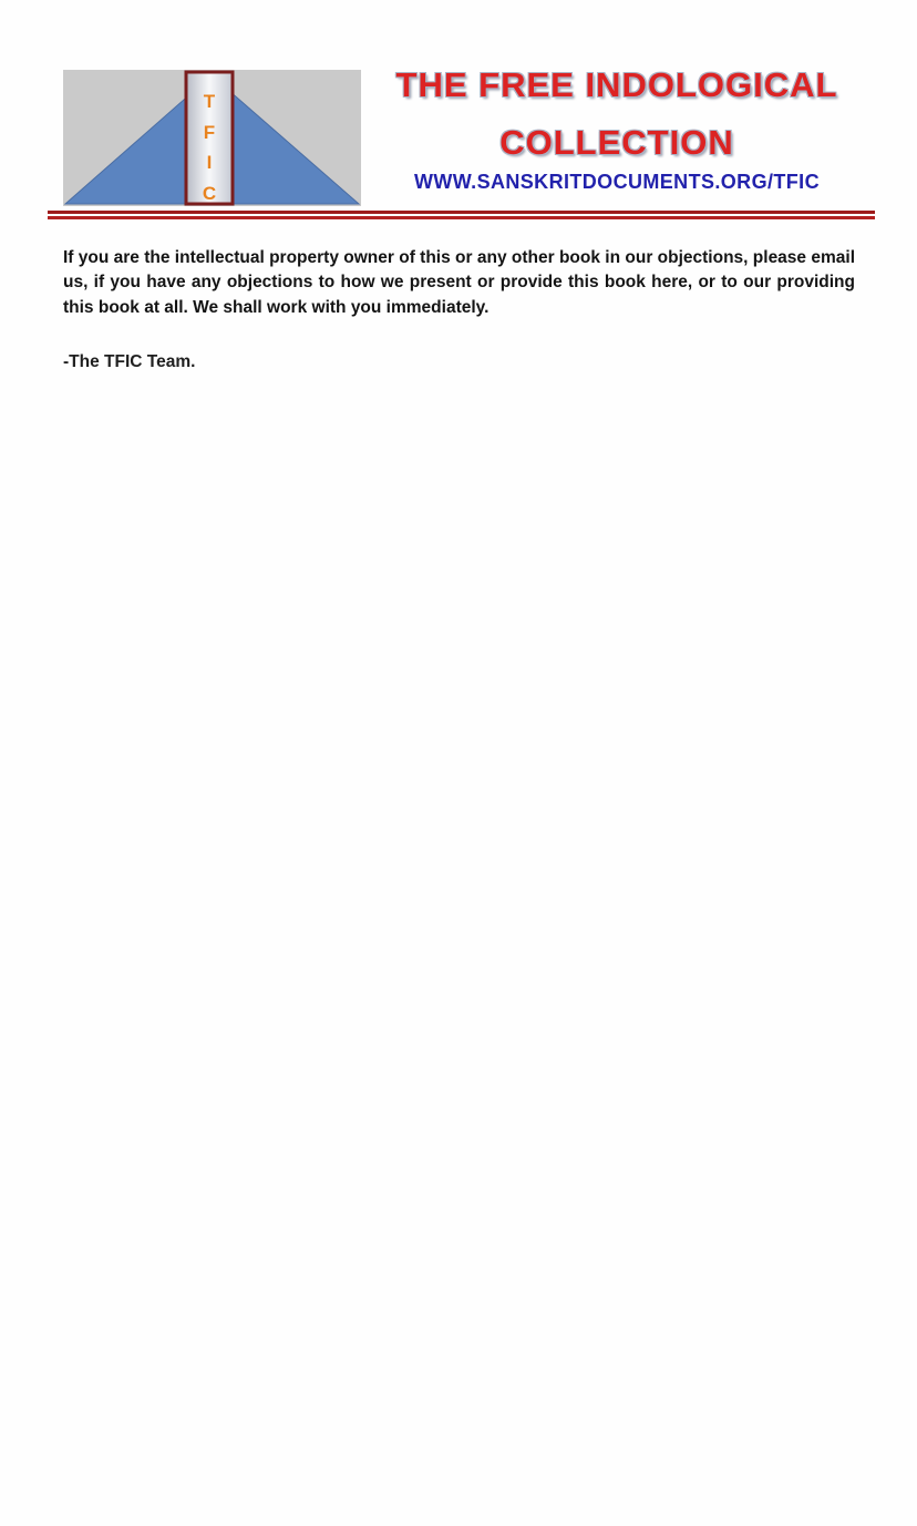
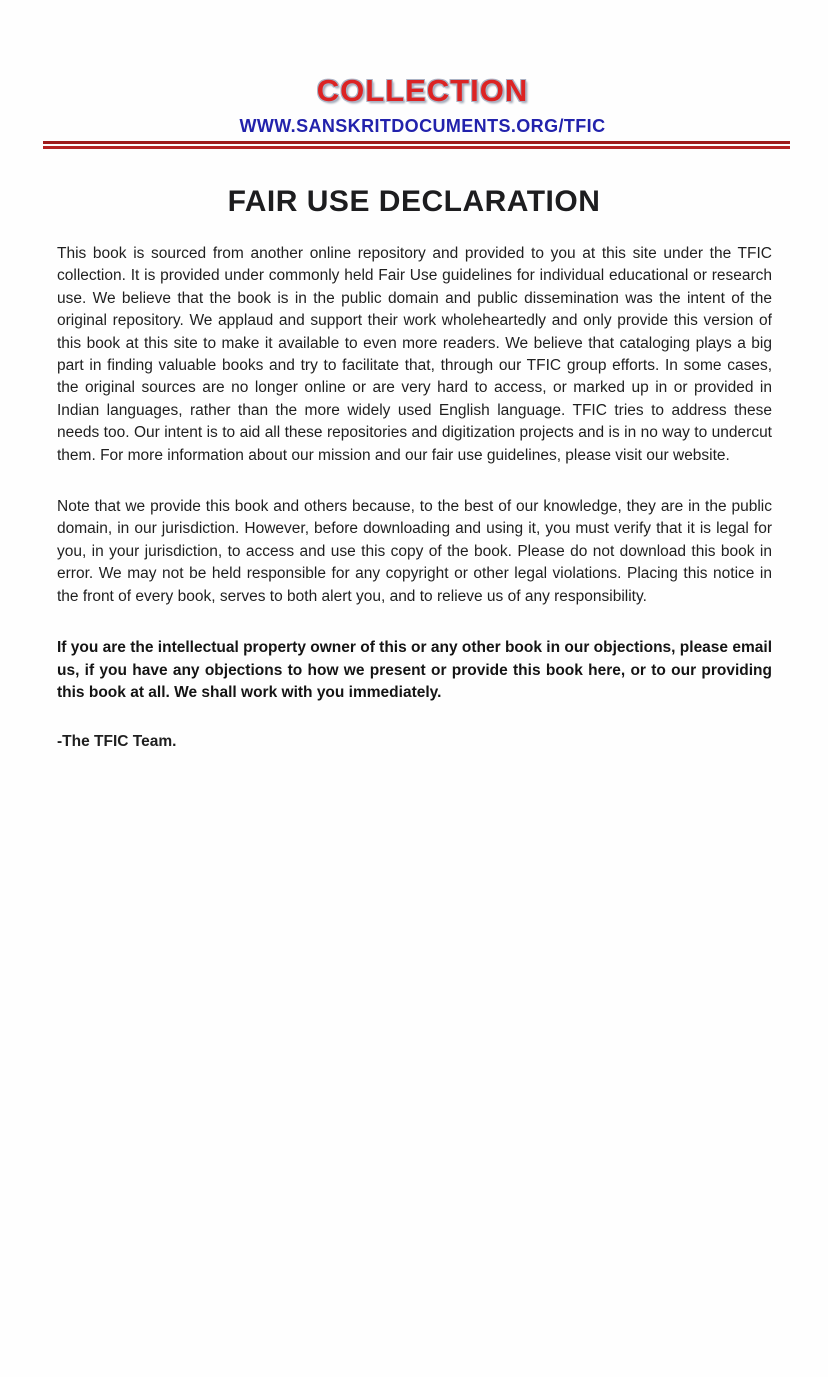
- T
- F
- I
- C
- THE FREE INDOLOGICAL
  COLLECTION
  WWW.SANSKRITDOCUMENTS.ORG/TFIC
+ FAIR USE DECLARATION
+ This book is sourced from another online repository and provided to you at this site under the TFIC collection. It is provided under commonly held Fair Use guidelines for individual educational or research use. We believe that the book is in the public domain and public dissemination was the intent of the original repository. We applaud and support their work wholeheartedly and only provide this version of this book at this site to make it available to even more readers. We believe that cataloging plays a big part in finding valuable books and try to facilitate that, through our TFIC group efforts. In some cases, the original sources are no longer online or are very hard to access, or marked up in or provided in Indian languages, rather than the more widely used English language. TFIC tries to address these needs too. Our intent is to aid all these repositories and digitization projects and is in no way to undercut them. For more information about our mission and our fair use guidelines, please visit our website.
+ Note that we provide this book and others because, to the best of our knowledge, they are in the public domain, in our jurisdiction. However, before downloading and using it, you must verify that it is legal for you, in your jurisdiction, to access and use this copy of the book. Please do not download this book in error. We may not be held responsible for any copyright or other legal violations. Placing this notice in the front of every book, serves to both alert you, and to relieve us of any responsibility.
  If you are the intellectual property owner of this or any other book in our objections, please email us, if you have any objections to how we present or provide this book here, or to our providing this book at all. We shall work with you immediately.
  -The TFIC Team.
